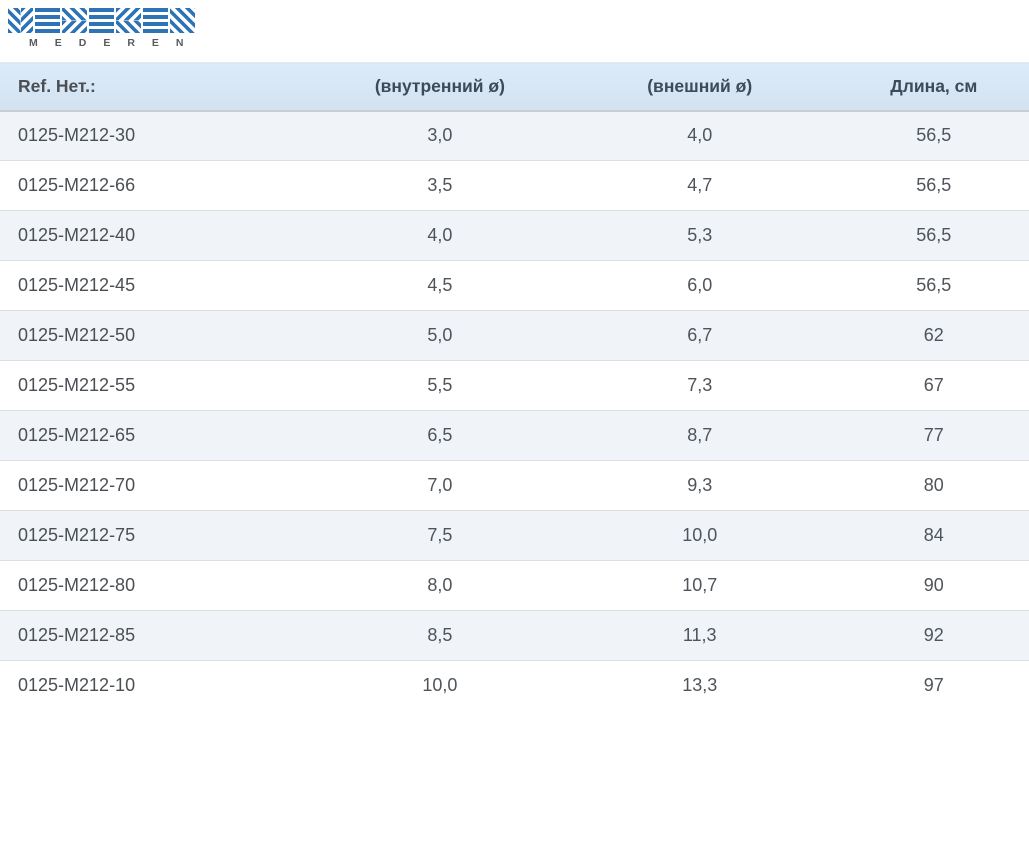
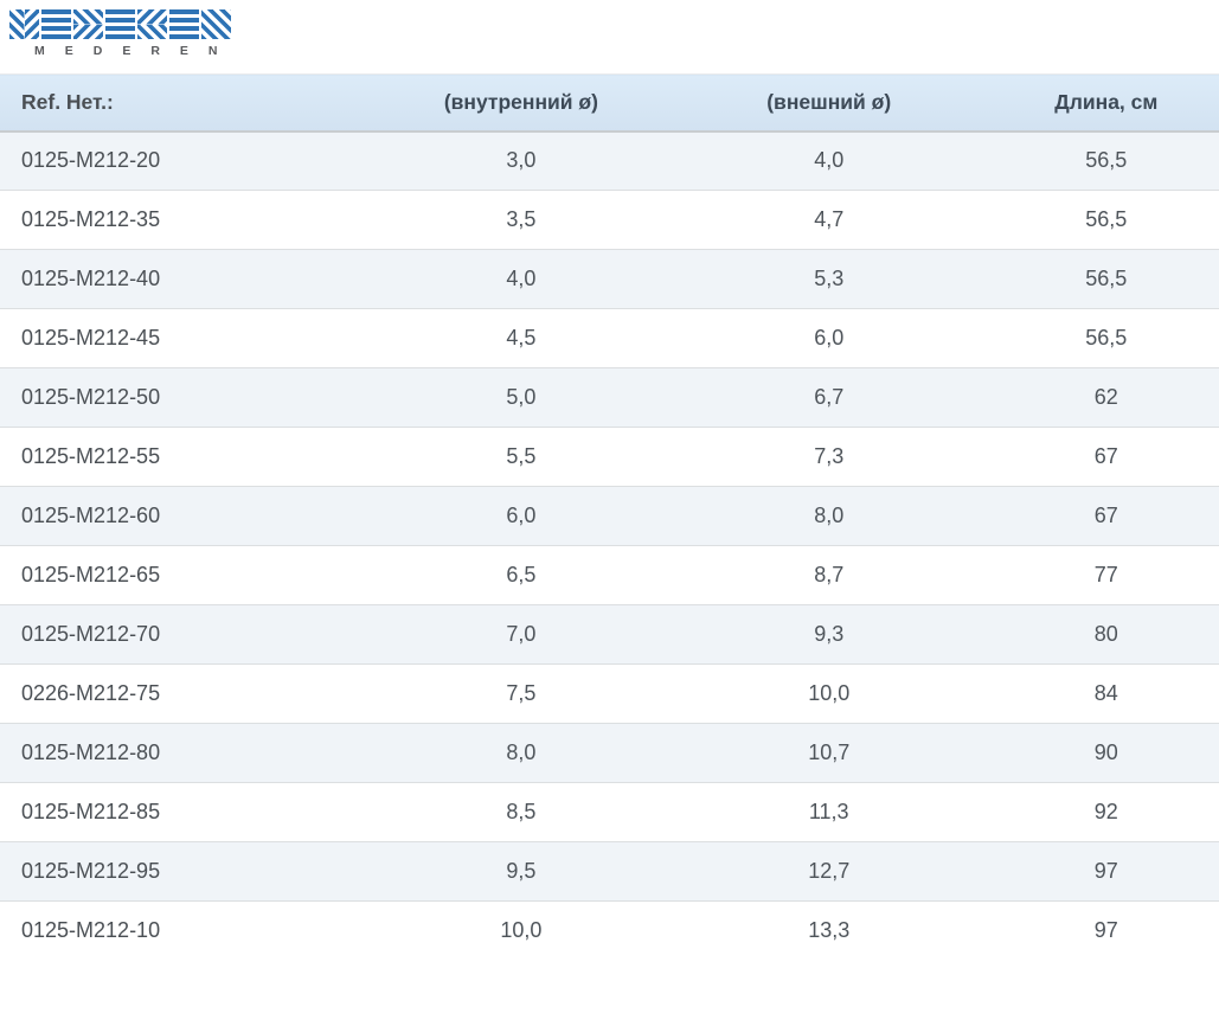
  MEDEREN
  Ref. Нет.:	(внутренний ø)	(внешний ø)	Длина, см
- 0125-M212-30	3,0	4,0	56,5
+ 0125-M212-20	3,0	4,0	56,5
- 0125-M212-66	3,5	4,7	56,5
+ 0125-M212-35	3,5	4,7	56,5
  0125-M212-40	4,0	5,3	56,5
  0125-M212-45	4,5	6,0	56,5
  0125-M212-50	5,0	6,7	62
  0125-M212-55	5,5	7,3	67
+ 0125-M212-60	6,0	8,0	67
  0125-M212-65	6,5	8,7	77
  0125-M212-70	7,0	9,3	80
- 0125-M212-75	7,5	10,0	84
+ 0226-M212-75	7,5	10,0	84
  0125-M212-80	8,0	10,7	90
  0125-M212-85	8,5	11,3	92
+ 0125-M212-95	9,5	12,7	97
  0125-M212-10	10,0	13,3	97
